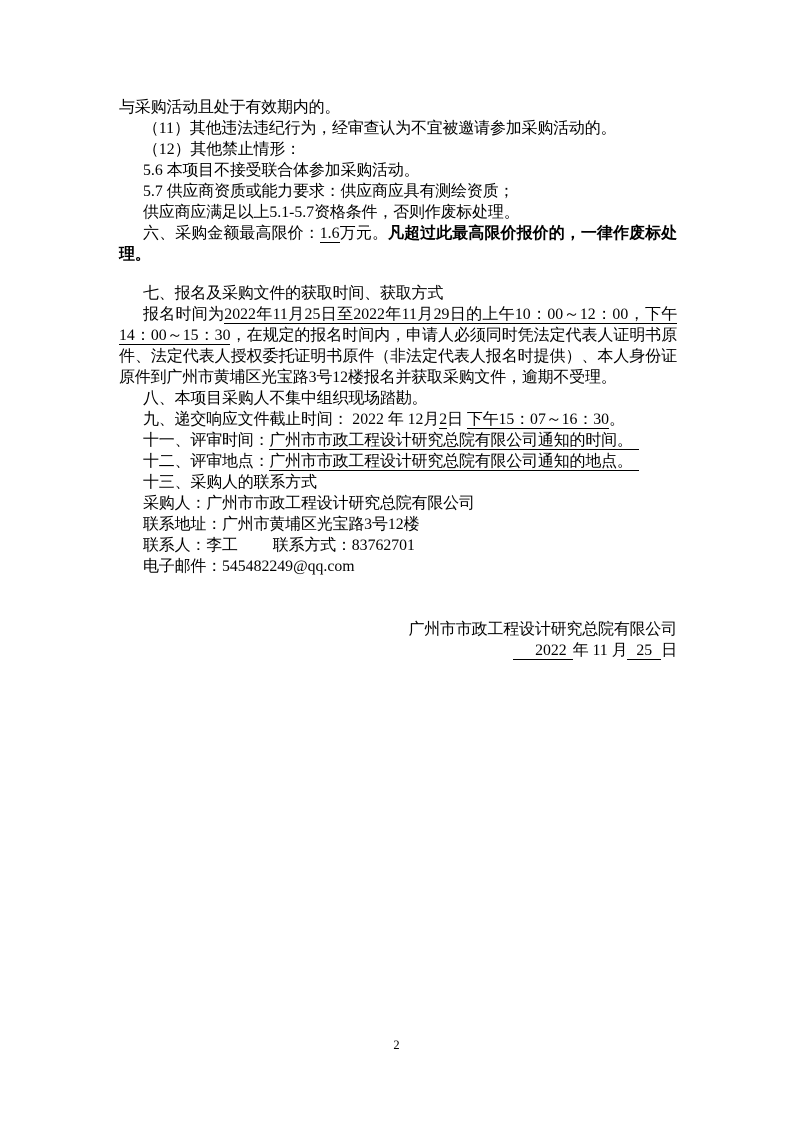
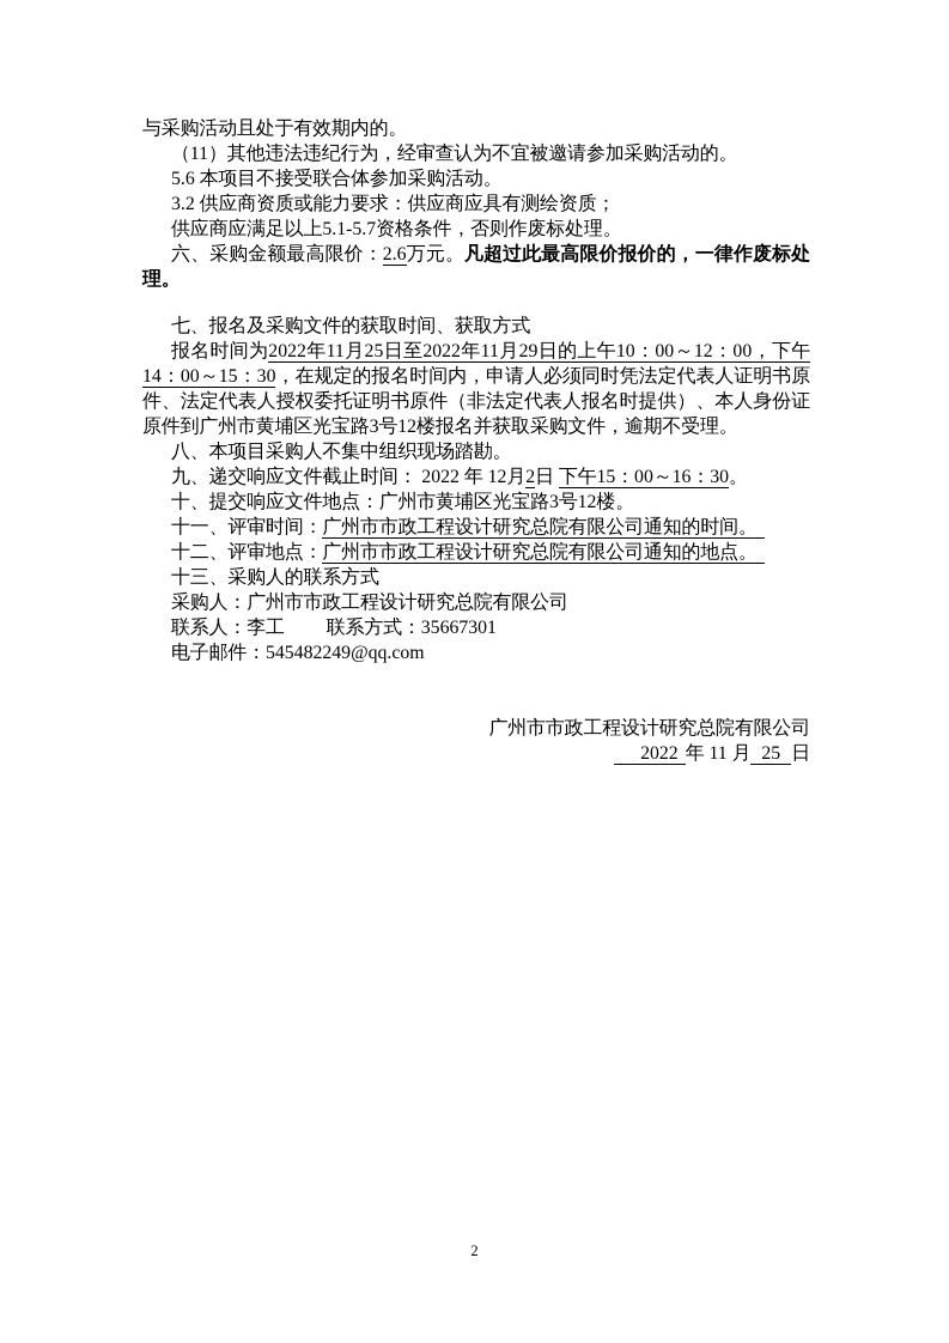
  与采购活动且处于有效期内的。
  （11）其他违法违纪行为，经审查认为不宜被邀请参加采购活动的。
- （12）其他禁止情形：
  5.6 本项目不接受联合体参加采购活动。
- 5.7 供应商资质或能力要求：供应商应具有测绘资质；
+ 3.2 供应商资质或能力要求：供应商应具有测绘资质；
  供应商应满足以上5.1-5.7资格条件，否则作废标处理。
- 六、采购金额最高限价：1.6万元。凡超过此最高限价报价的，一律作废标处理。
+ 六、采购金额最高限价：2.6万元。凡超过此最高限价报价的，一律作废标处理。
  七、报名及采购文件的获取时间、获取方式
  报名时间为2022年11月25日至2022年11月29日的上午10：00～12：00，下午14：00～15：30，在规定的报名时间内，申请人必须同时凭法定代表人证明书原件、法定代表人授权委托证明书原件（非法定代表人报名时提供）、本人身份证原件到广州市黄埔区光宝路3号12楼报名并获取采购文件，逾期不受理。
  八、本项目采购人不集中组织现场踏勘。
- 九、递交响应文件截止时间： 2022 年 12月2日 下午15：07～16：30。
+ 九、递交响应文件截止时间： 2022 年 12月2日 下午15：00～16：30。
+ 十、提交响应文件地点：广州市黄埔区光宝路3号12楼。
  十一、评审时间：广州市市政工程设计研究总院有限公司通知的时间。
  十二、评审地点：广州市市政工程设计研究总院有限公司通知的地点。
  十三、采购人的联系方式
  采购人：广州市市政工程设计研究总院有限公司
- 联系地址：广州市黄埔区光宝路3号12楼
- 联系人：李工 联系方式：83762701
+ 联系人：李工 联系方式：35667301
  电子邮件：545482249@qq.com
  广州市市政工程设计研究总院有限公司
  2022 年 11 月 25 日
  2
